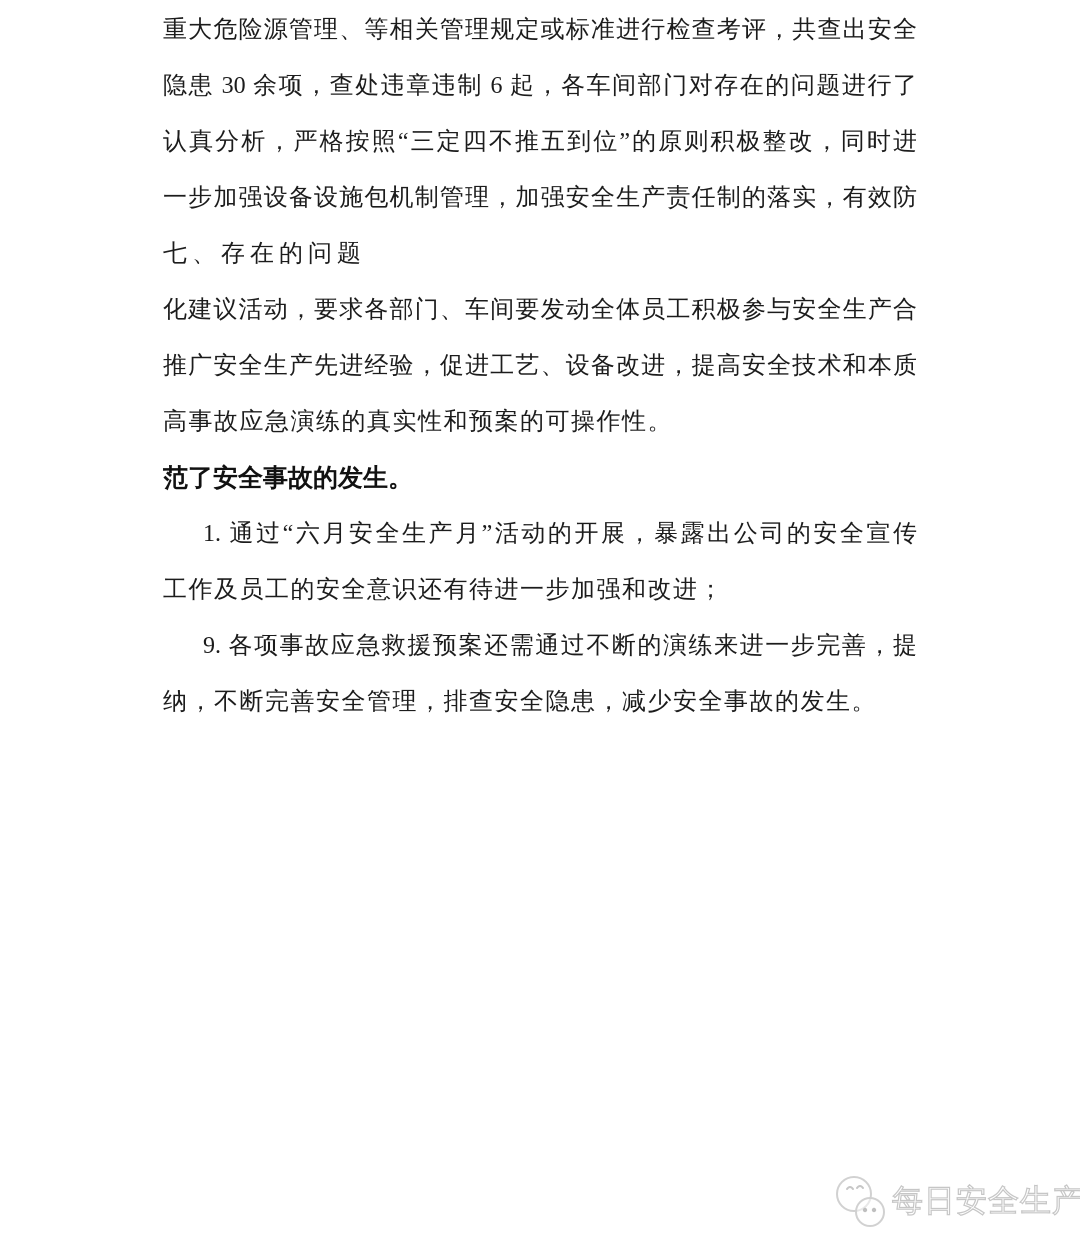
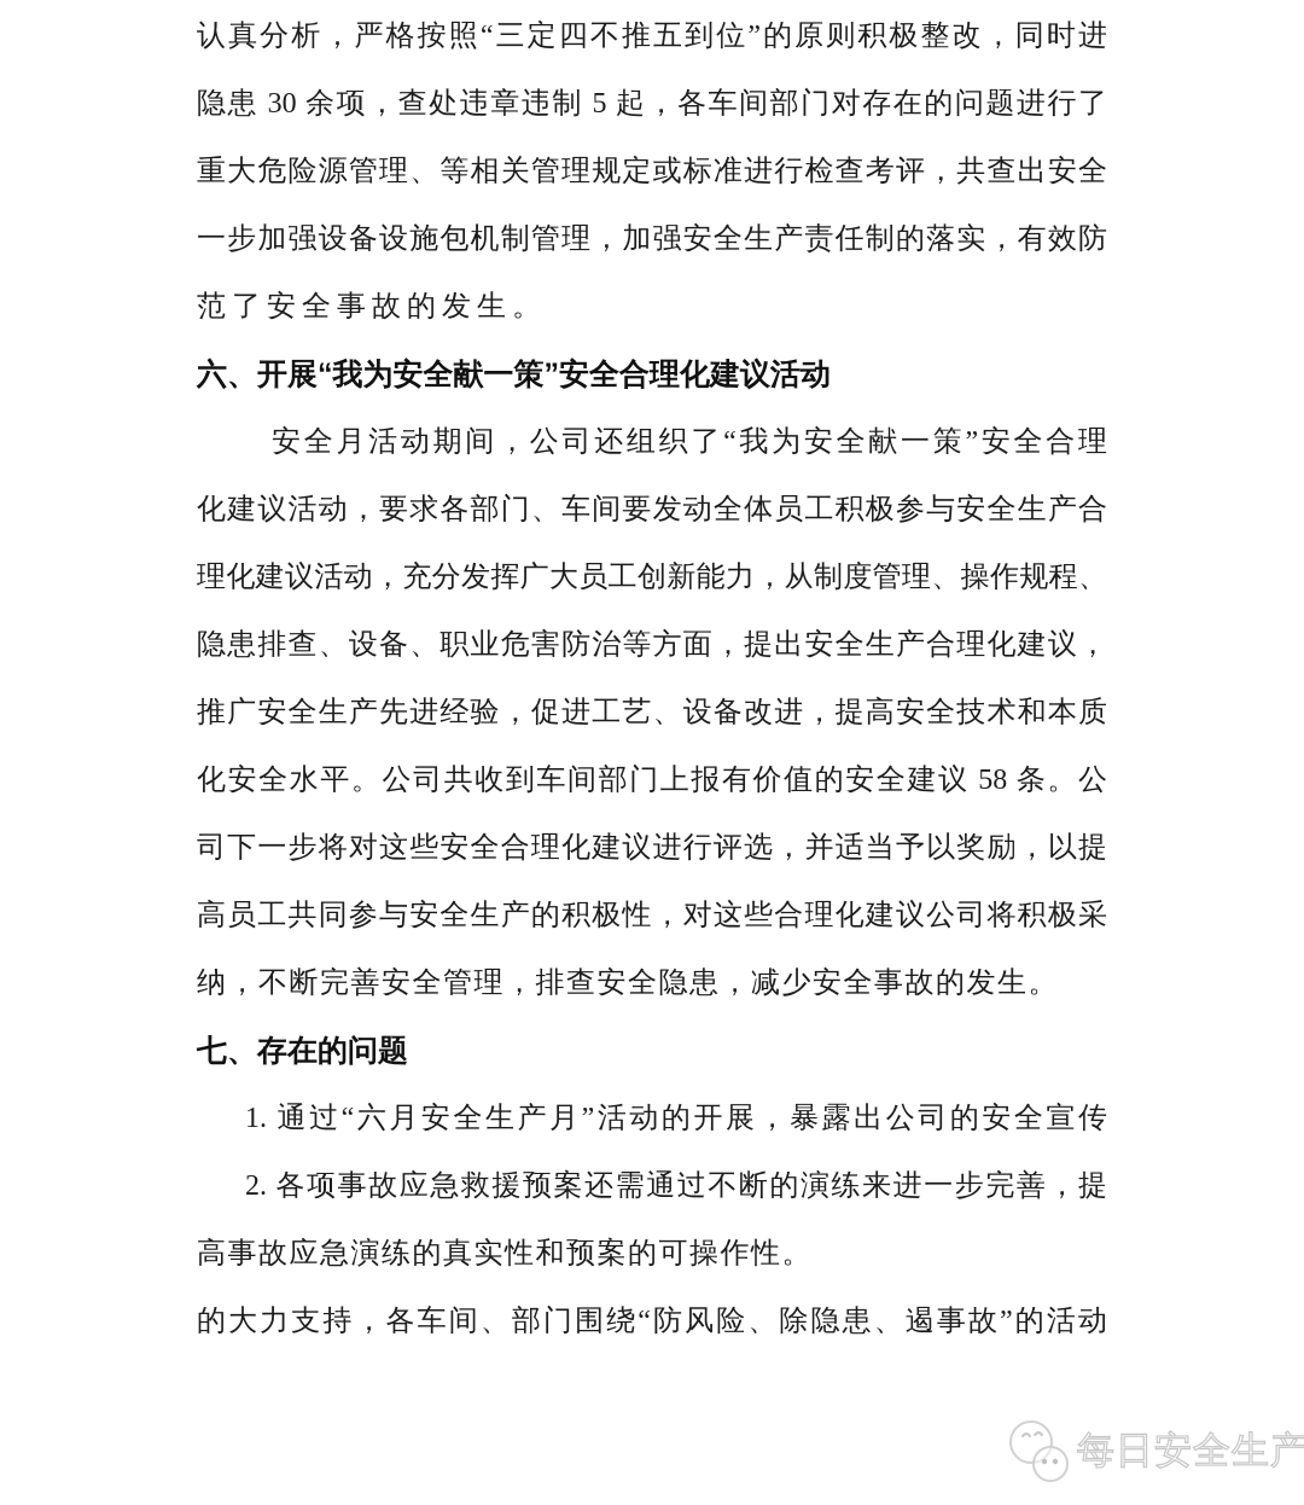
- 重大危险源管理、等相关管理规定或标准进行检查考评，共查出安全
+ 认真分析，严格按照“三定四不推五到位”的原则积极整改，同时进
- 隐患 30 余项，查处违章违制 6 起，各车间部门对存在的问题进行了
+ 隐患 30 余项，查处违章违制 5 起，各车间部门对存在的问题进行了
- 认真分析，严格按照“三定四不推五到位”的原则积极整改，同时进
+ 重大危险源管理、等相关管理规定或标准进行检查考评，共查出安全
  一步加强设备设施包机制管理，加强安全生产责任制的落实，有效防
- 七、存在的问题
+ 范了安全事故的发生。
+ 六、开展“我为安全献一策”安全合理化建议活动
+ 安全月活动期间，公司还组织了“我为安全献一策”安全合理
  化建议活动，要求各部门、车间要发动全体员工积极参与安全生产合
+ 理化建议活动，充分发挥广大员工创新能力，从制度管理、操作规程、
+ 隐患排查、设备、职业危害防治等方面，提出安全生产合理化建议，
  推广安全生产先进经验，促进工艺、设备改进，提高安全技术和本质
+ 化安全水平。公司共收到车间部门上报有价值的安全建议 58 条。公
+ 司下一步将对这些安全合理化建议进行评选，并适当予以奖励，以提
+ 高员工共同参与安全生产的积极性，对这些合理化建议公司将积极采
- 高事故应急演练的真实性和预案的可操作性。
+ 纳，不断完善安全管理，排查安全隐患，减少安全事故的发生。
- 范了安全事故的发生。
+ 七、存在的问题
  1. 通过“六月安全生产月”活动的开展，暴露出公司的安全宣传
- 工作及员工的安全意识还有待进一步加强和改进；
- 9. 各项事故应急救援预案还需通过不断的演练来进一步完善，提
+ 2. 各项事故应急救援预案还需通过不断的演练来进一步完善，提
- 纳，不断完善安全管理，排查安全隐患，减少安全事故的发生。
+ 高事故应急演练的真实性和预案的可操作性。
+ 的大力支持，各车间、部门围绕“防风险、除隐患、遏事故”的活动
  每日安全生产
